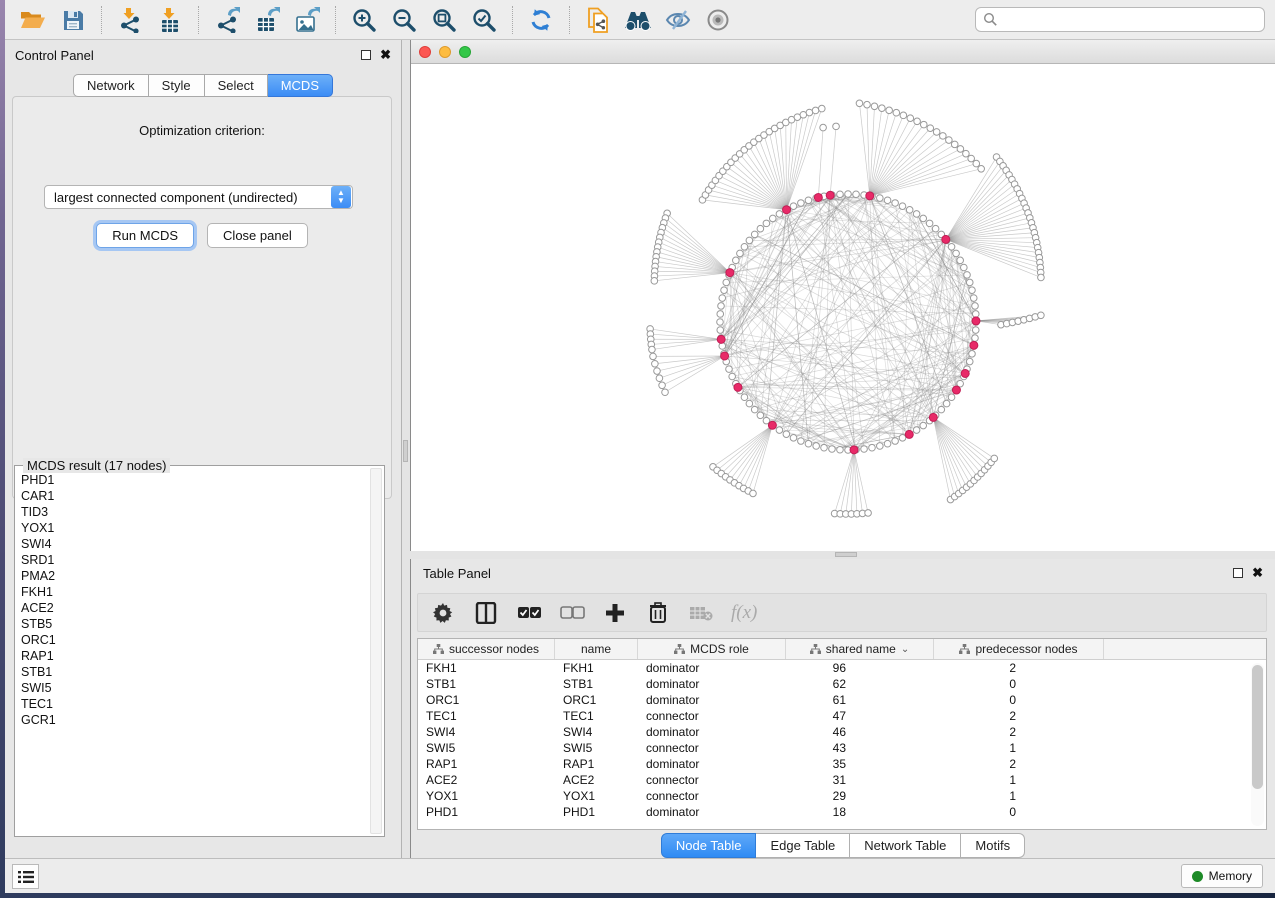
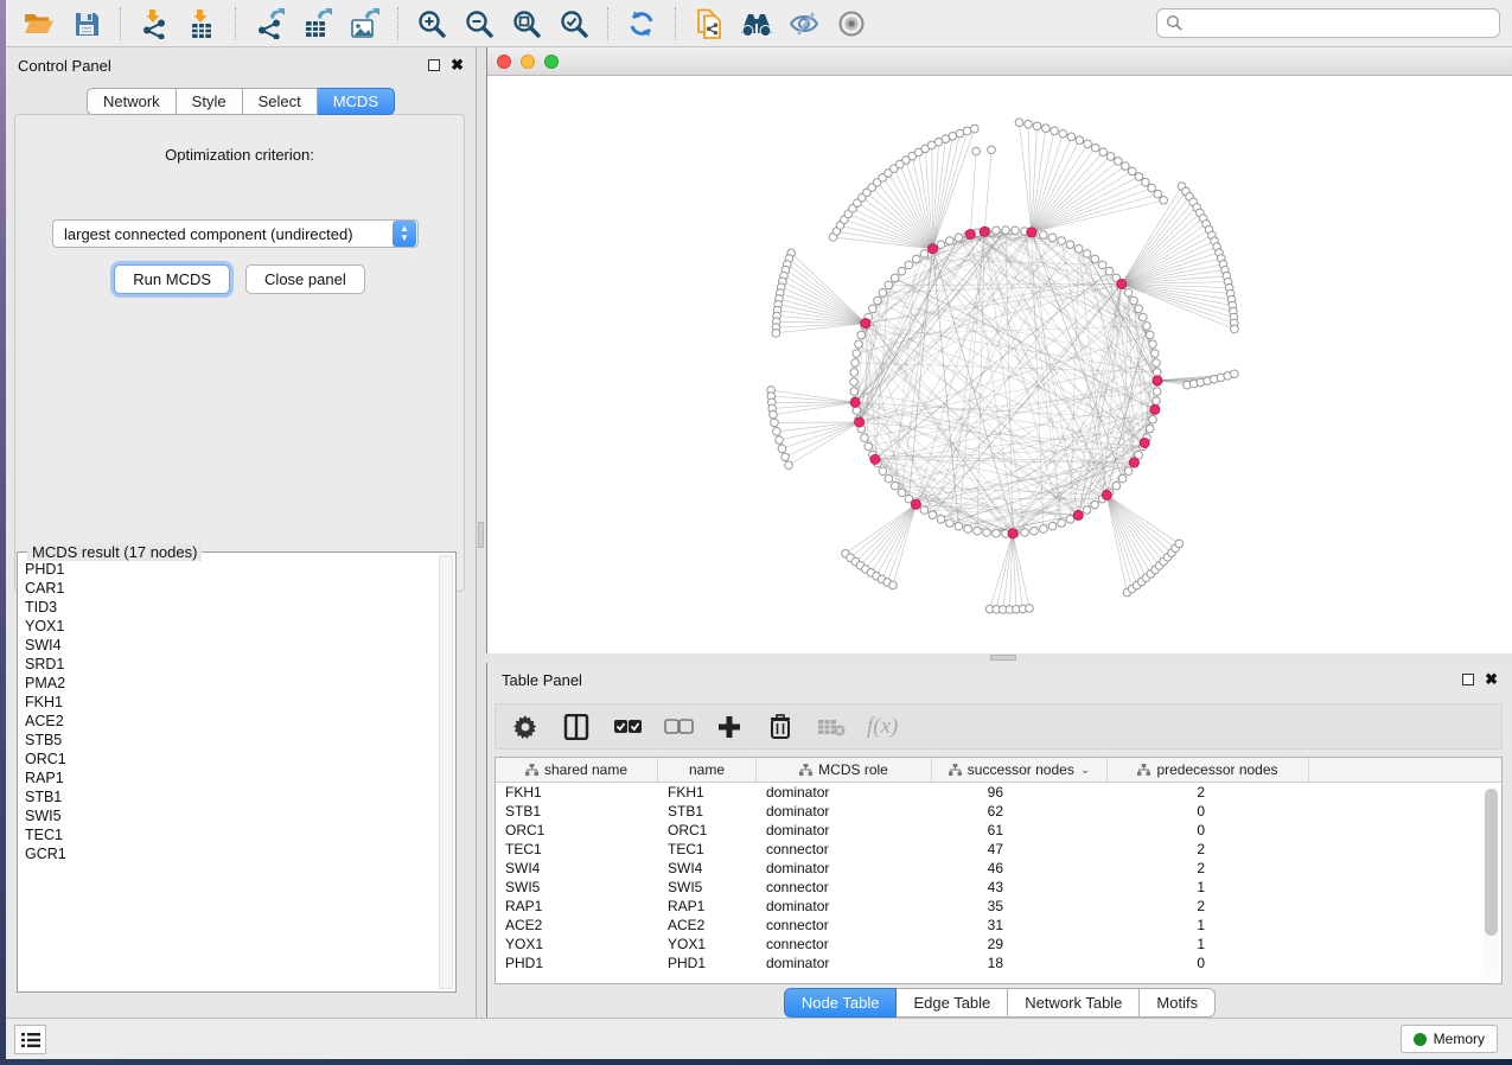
  Control Panel
  ✖
  Network
  Style
  Select
  MCDS
  Optimization criterion:
  largest connected component (undirected)
  ▲
  ▼
  Run MCDS
  Close panel
  MCDS result (17 nodes)
  PHD1
  CAR1
  TID3
  YOX1
  SWI4
  SRD1
  PMA2
  FKH1
  ACE2
  STB5
  ORC1
  RAP1
  STB1
  SWI5
  TEC1
  GCR1
  Table Panel
  ✖
  f(x)
- successor nodes
+ shared name
  name
  MCDS role
- shared name
+ successor nodes
  ⌄
  predecessor nodes
  FKH1
  FKH1
  dominator
  96
  2
  STB1
  STB1
  dominator
  62
  0
  ORC1
  ORC1
  dominator
  61
  0
  TEC1
  TEC1
  connector
  47
  2
  SWI4
  SWI4
  dominator
  46
  2
  SWI5
  SWI5
  connector
  43
  1
  RAP1
  RAP1
  dominator
  35
  2
  ACE2
  ACE2
  connector
  31
  1
  YOX1
  YOX1
  connector
  29
  1
  PHD1
  PHD1
  dominator
  18
  0
  Node Table
  Edge Table
  Network Table
  Motifs
  Memory
